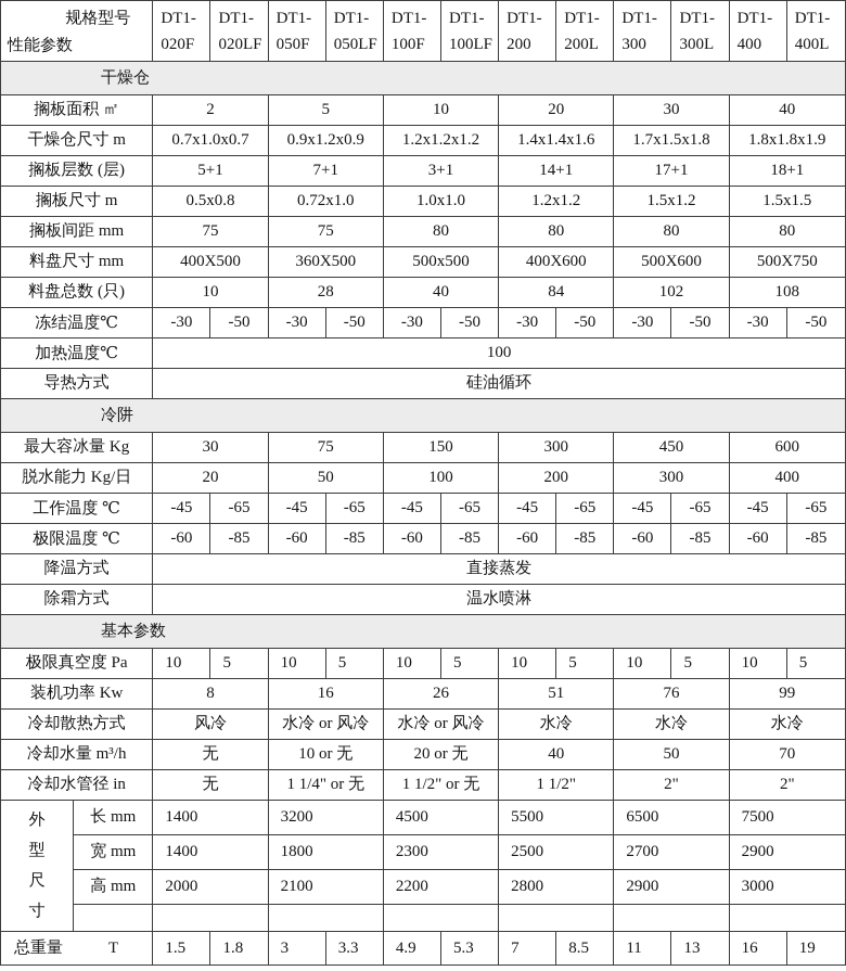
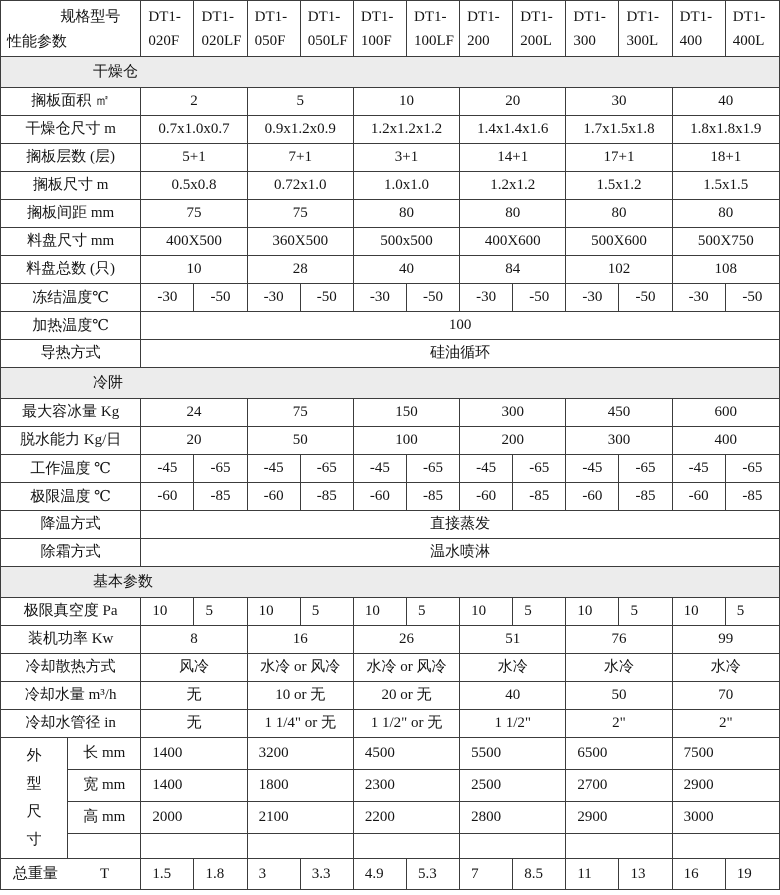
  规格型号性能参数	DT1-020F	DT1-020LF	DT1-050F	DT1-050LF	DT1-100F	DT1-100LF	DT1-200	DT1-200L	DT1-300	DT1-300L	DT1-400	DT1-400L
  干燥仓
  搁板面积 ㎡	2	5	10	20	30	40
  干燥仓尺寸 m	0.7x1.0x0.7	0.9x1.2x0.9	1.2x1.2x1.2	1.4x1.4x1.6	1.7x1.5x1.8	1.8x1.8x1.9
  搁板层数 (层)	5+1	7+1	3+1	14+1	17+1	18+1
  搁板尺寸 m	0.5x0.8	0.72x1.0	1.0x1.0	1.2x1.2	1.5x1.2	1.5x1.5
  搁板间距 mm	75	75	80	80	80	80
  料盘尺寸 mm	400X500	360X500	500x500	400X600	500X600	500X750
  料盘总数 (只)	10	28	40	84	102	108
  冻结温度℃	-30	-50	-30	-50	-30	-50	-30	-50	-30	-50	-30	-50
  加热温度℃	100
  导热方式	硅油循环
  冷阱
- 最大容冰量 Kg	30	75	150	300	450	600
+ 最大容冰量 Kg	24	75	150	300	450	600
  脱水能力 Kg/日	20	50	100	200	300	400
  工作温度 ℃	-45	-65	-45	-65	-45	-65	-45	-65	-45	-65	-45	-65
  极限温度 ℃	-60	-85	-60	-85	-60	-85	-60	-85	-60	-85	-60	-85
  降温方式	直接蒸发
  除霜方式	温水喷淋
  基本参数
  极限真空度 Pa	10	5	10	5	10	5	10	5	10	5	10	5
  装机功率 Kw	8	16	26	51	76	99
  冷却散热方式	风冷	水冷 or 风冷	水冷 or 风冷	水冷	水冷	水冷
  冷却水量 m³/h	无	10 or 无	20 or 无	40	50	70
  冷却水管径 in	无	1 1/4" or 无	1 1/2" or 无	1 1/2"	2"	2"
  外型尺寸	长 mm	1400	3200	4500	5500	6500	7500
  宽 mm	1400	1800	2300	2500	2700	2900
  高 mm	2000	2100	2200	2800	2900	3000
  总重量 T	1.5	1.8	3	3.3	4.9	5.3	7	8.5	11	13	16	19
